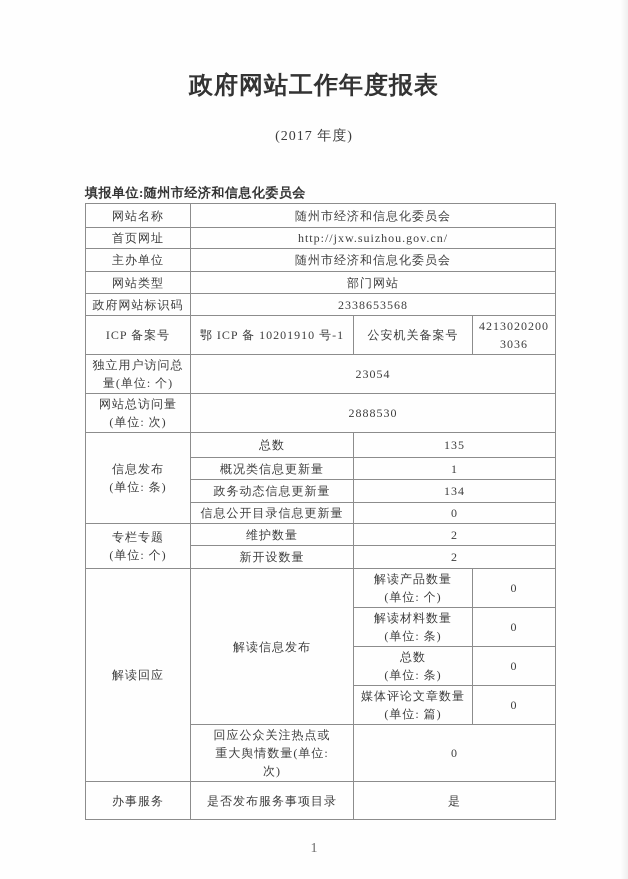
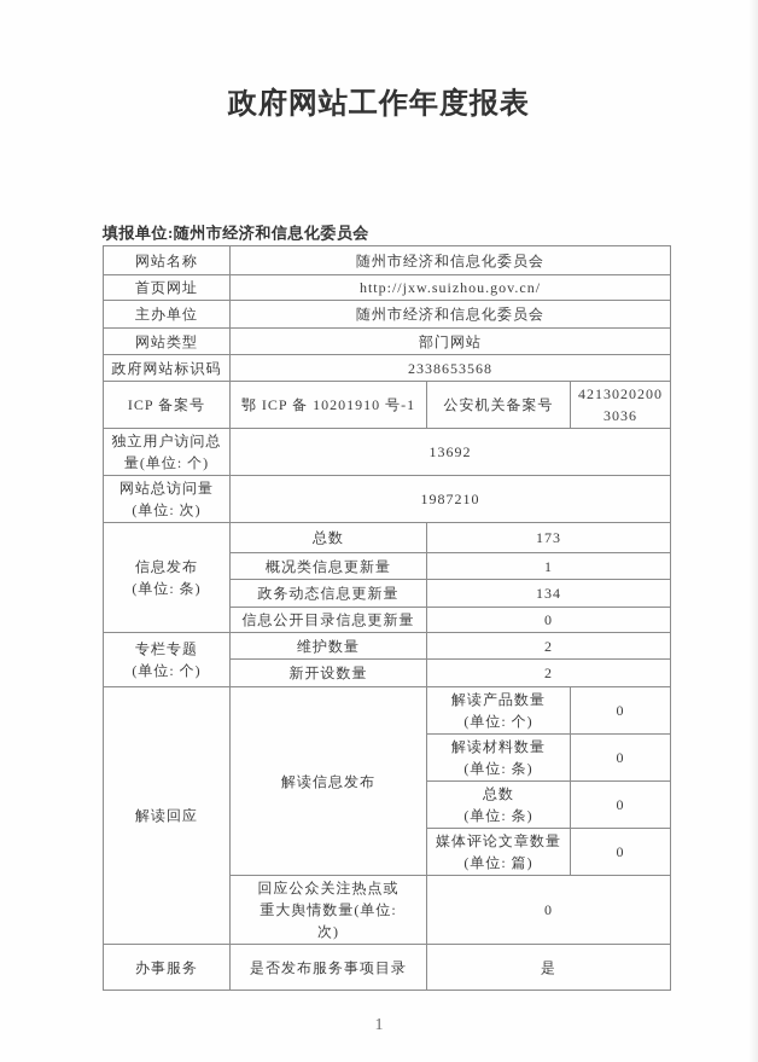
  政府网站工作年度报表
- (2017 年度)
  填报单位:随州市经济和信息化委员会
  网站名称	随州市经济和信息化委员会
  首页网址	http://jxw.suizhou.gov.cn/
  主办单位	随州市经济和信息化委员会
  网站类型	部门网站
  政府网站标识码	2338653568
  ICP 备案号	鄂 ICP 备 10201910 号-1	公安机关备案号	42130202003036
- 独立用户访问总 量(单位: 个)	23054
+ 独立用户访问总 量(单位: 个)	13692
- 网站总访问量 (单位: 次)	2888530
+ 网站总访问量 (单位: 次)	1987210
- 信息发布 (单位: 条)	总数	135
+ 信息发布 (单位: 条)	总数	173
  概况类信息更新量	1
  政务动态信息更新量	134
  信息公开目录信息更新量	0
  专栏专题 (单位: 个)	维护数量	2
  新开设数量	2
  解读回应	解读信息发布	解读产品数量 (单位: 个)	0
  解读材料数量 (单位: 条)	0
  总数 (单位: 条)	0
  媒体评论文章数量 (单位: 篇)	0
  回应公众关注热点或 重大舆情数量(单位: 次)	0
  办事服务	是否发布服务事项目录	是
  1
